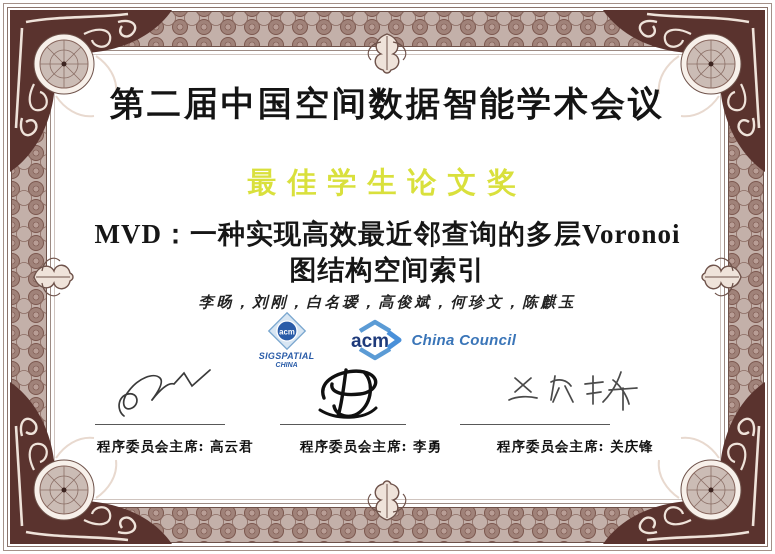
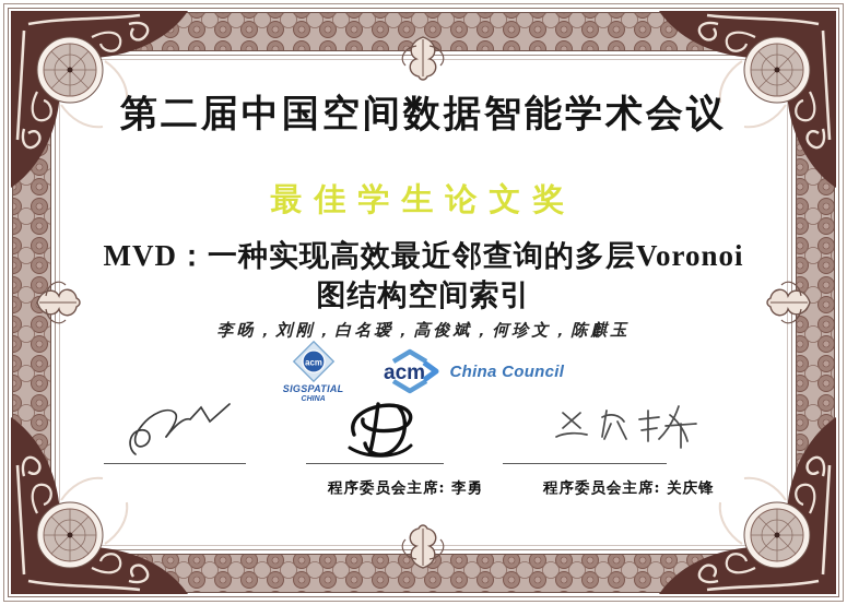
  第二届中国空间数据智能学术会议
  最佳学生论文奖
  MVD：一种实现高效最近邻查询的多层Voronoi
  图结构空间索引
  李旸，刘刚，白名瑷，高俊斌，何珍文，陈麒玉
  acm
  SIGSPATIAL
  acm
  China Council
- 程序委员会主席: 高云君
  程序委员会主席: 李勇
  程序委员会主席: 关庆锋
